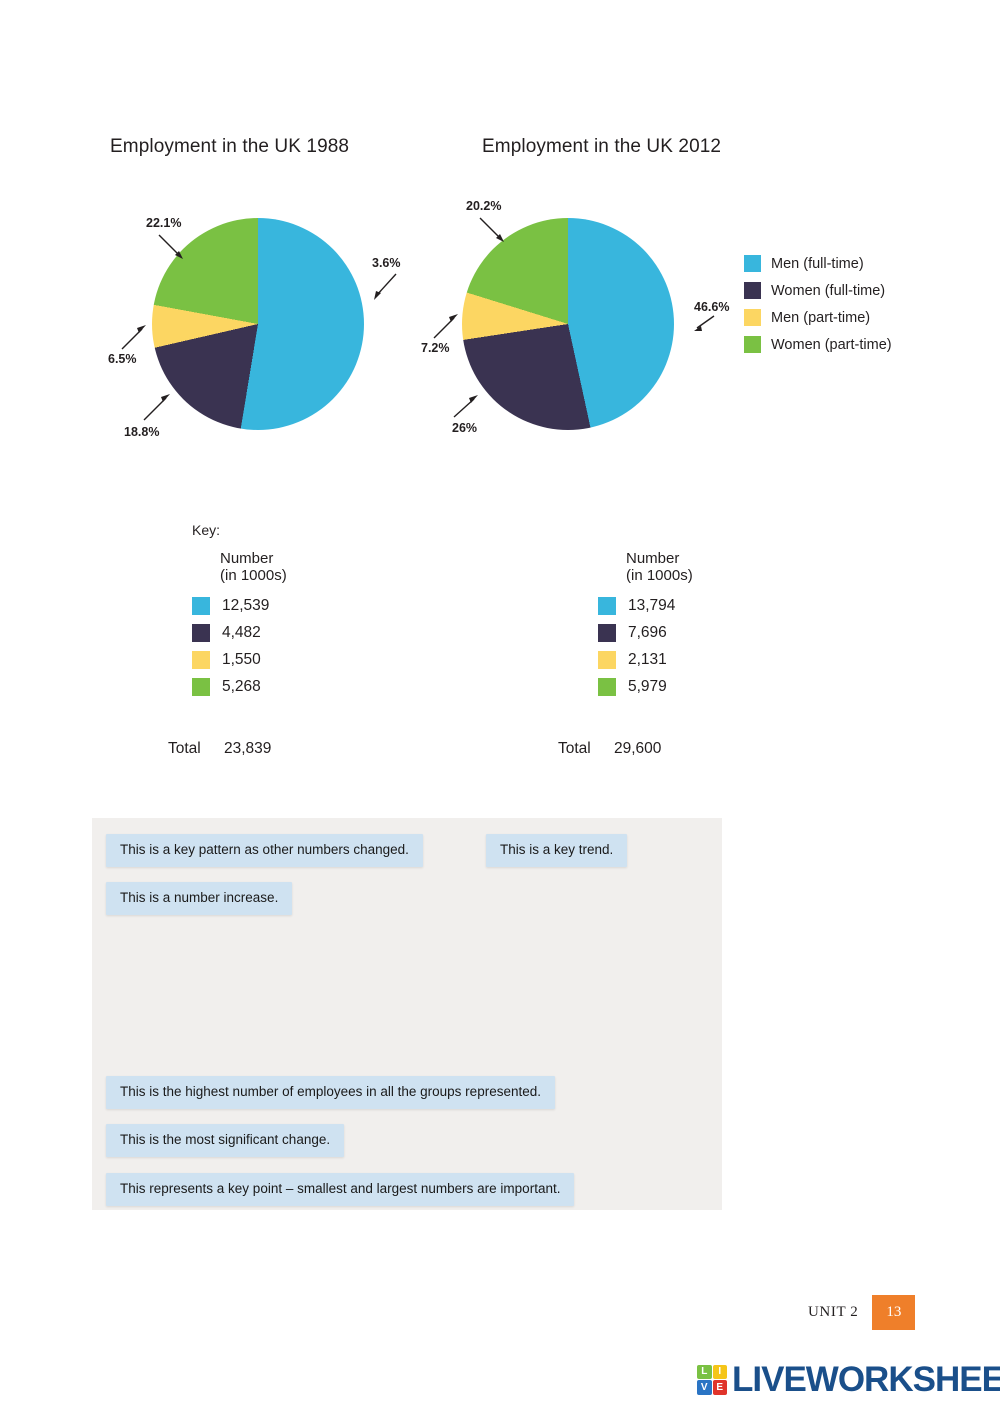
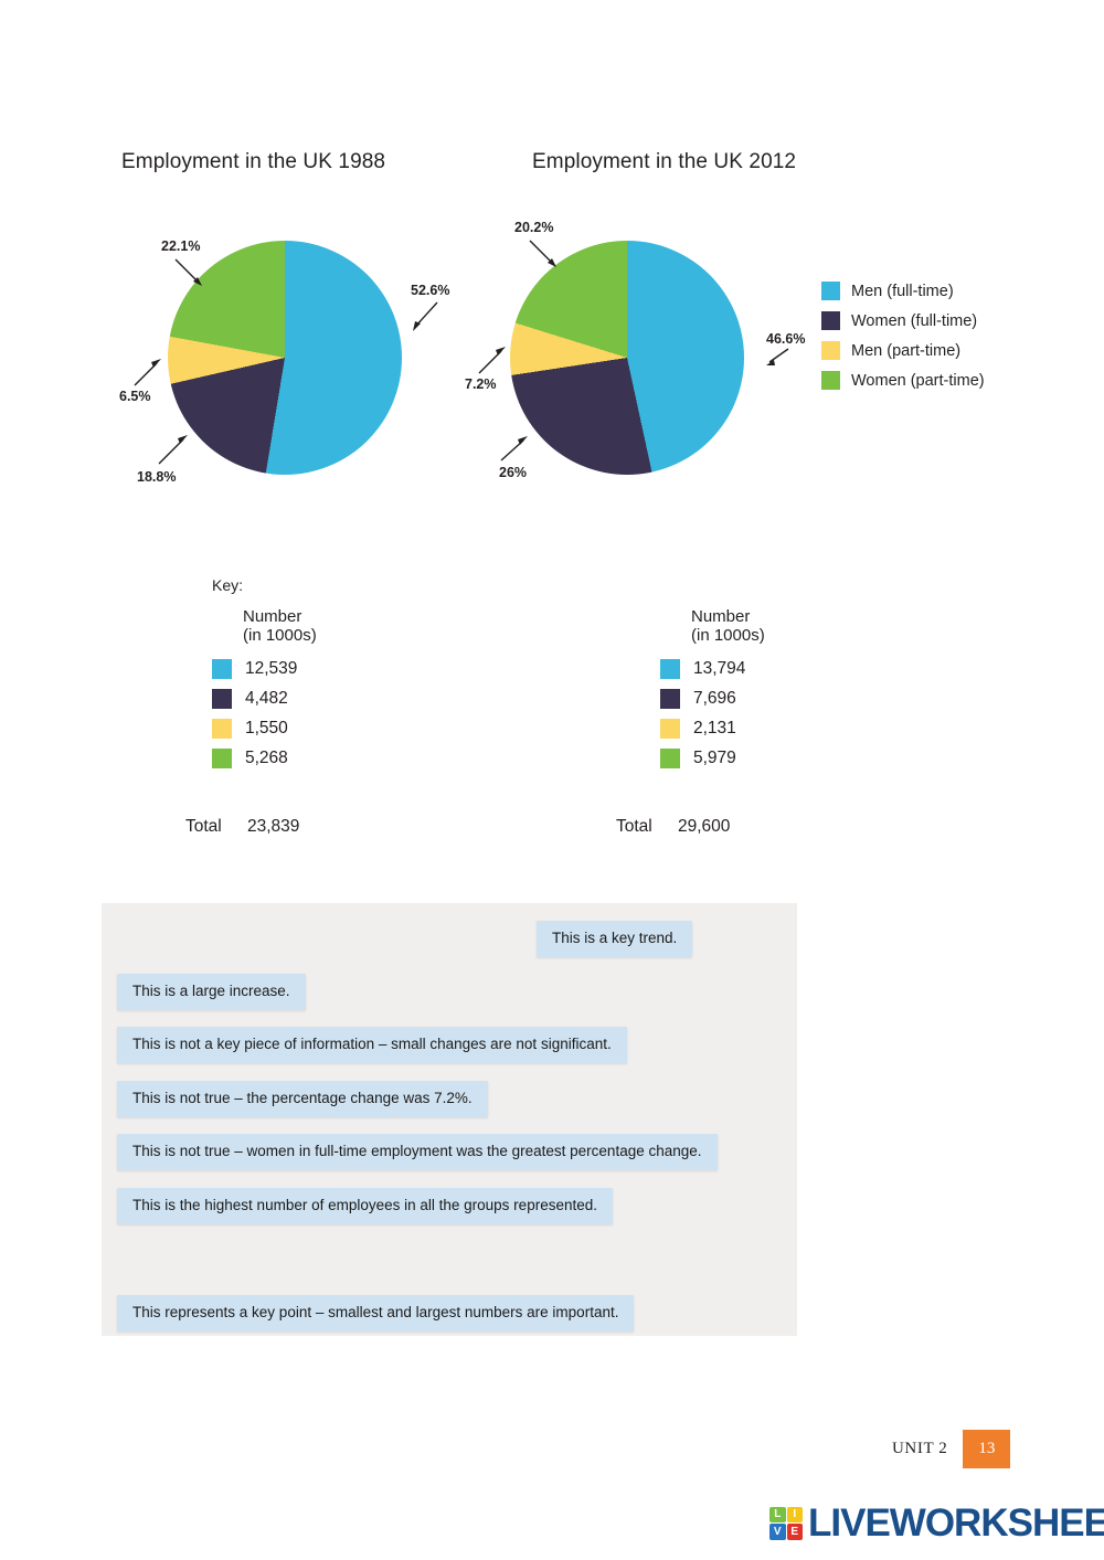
  Employment in the UK 1988
  Employment in the UK 2012
- 3.6%
+ 52.6%
  18.8%
  6.5%
  22.1%
  46.6%
  26%
  7.2%
  20.2%
  Men (full-time)
  Women (full-time)
  Men (part-time)
  Women (part-time)
  Key:
  Number
  (in 1000s)
  12,539
  4,482
  1,550
  5,268
  Total 23,839
  Number
  (in 1000s)
  13,794
  7,696
  2,131
  5,979
  Total 29,600
- This is a key pattern as other numbers changed.
  This is a key trend.
- This is a number increase.
+ This is a large increase.
+ This is not a key piece of information – small changes are not significant.
+ This is not true – the percentage change was 7.2%.
+ This is not true – women in full-time employment was the greatest percentage change.
  This is the highest number of employees in all the groups represented.
- This is the most significant change.
  This represents a key point – smallest and largest numbers are important.
  UNIT 2
  13
  L
  I
  V
  E
  LIVEWORKSHEE
